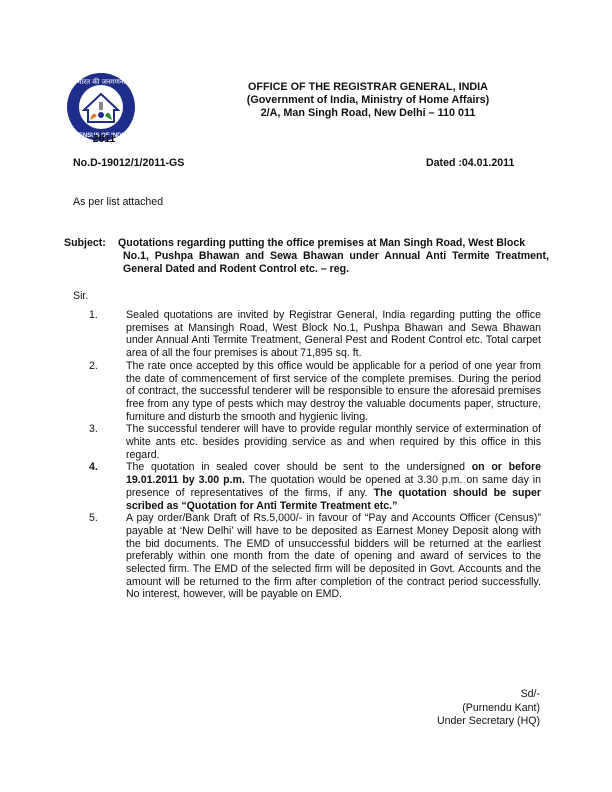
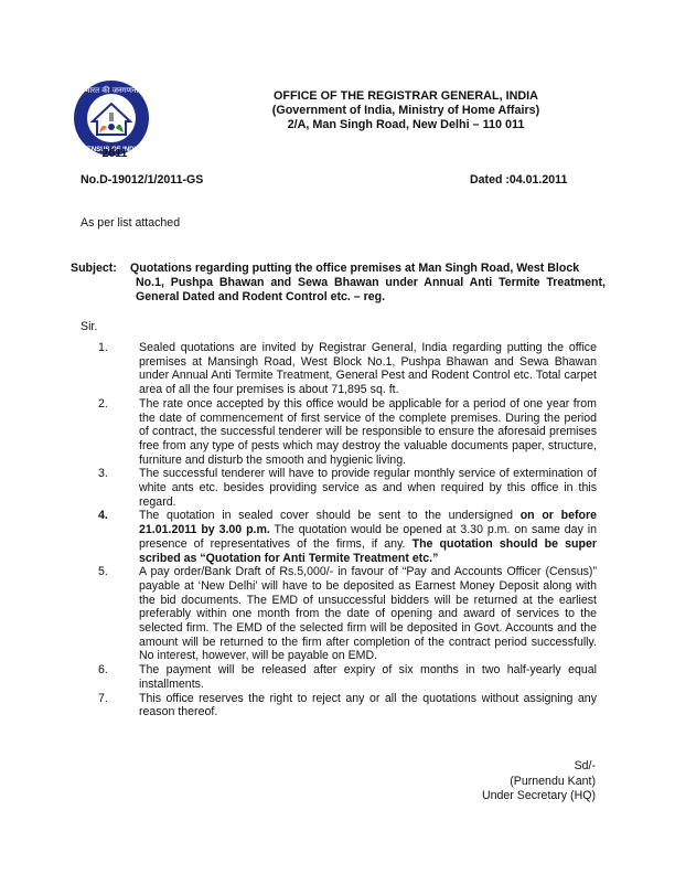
  भारत की जनगणना
  2011
  OFFICE OF THE REGISTRAR GENERAL, INDIA
  (Government of India, Ministry of Home Affairs)
  2/A, Man Singh Road, New Delhi – 110 011
  No.D-19012/1/2011-GS
  Dated :04.01.2011
  As per list attached
  Subject:
  Quotations regarding putting the office premises at Man Singh Road, West Block
  No.1, Pushpa Bhawan and Sewa Bhawan under Annual Anti Termite Treatment,
  General Dated and Rodent Control etc. – reg.
  Sir.
  1.
  Sealed quotations are invited by Registrar General, India regarding putting the office premises at Mansingh Road, West Block No.1, Pushpa Bhawan and Sewa Bhawan under Annual Anti Termite Treatment, General Pest and Rodent Control etc. Total carpet area of all the four premises is about 71,895 sq. ft.
  2.
  The rate once accepted by this office would be applicable for a period of one year from the date of commencement of first service of the complete premises. During the period of contract, the successful tenderer will be responsible to ensure the aforesaid premises free from any type of pests which may destroy the valuable documents paper, structure, furniture and disturb the smooth and hygienic living.
  3.
  The successful tenderer will have to provide regular monthly service of extermination of white ants etc. besides providing service as and when required by this office in this regard.
  4.
- The quotation in sealed cover should be sent to the undersigned on or before 19.01.2011 by 3.00 p.m. The quotation would be opened at 3.30 p.m. on same day in presence of representatives of the firms, if any. The quotation should be super scribed as “Quotation for Anti Termite Treatment etc.”
+ The quotation in sealed cover should be sent to the undersigned on or before 21.01.2011 by 3.00 p.m. The quotation would be opened at 3.30 p.m. on same day in presence of representatives of the firms, if any. The quotation should be super scribed as “Quotation for Anti Termite Treatment etc.”
  5.
  A pay order/Bank Draft of Rs.5,000/- in favour of “Pay and Accounts Officer (Census)” payable at ‘New Delhi’ will have to be deposited as Earnest Money Deposit along with the bid documents. The EMD of unsuccessful bidders will be returned at the earliest preferably within one month from the date of opening and award of services to the selected firm. The EMD of the selected firm will be deposited in Govt. Accounts and the amount will be returned to the firm after completion of the contract period successfully. No interest, however, will be payable on EMD.
+ 6.
+ The payment will be released after expiry of six months in two half-yearly equal installments.
+ 7.
+ This office reserves the right to reject any or all the quotations without assigning any reason thereof.
  Sd/-
  (Purnendu Kant)
  Under Secretary (HQ)
